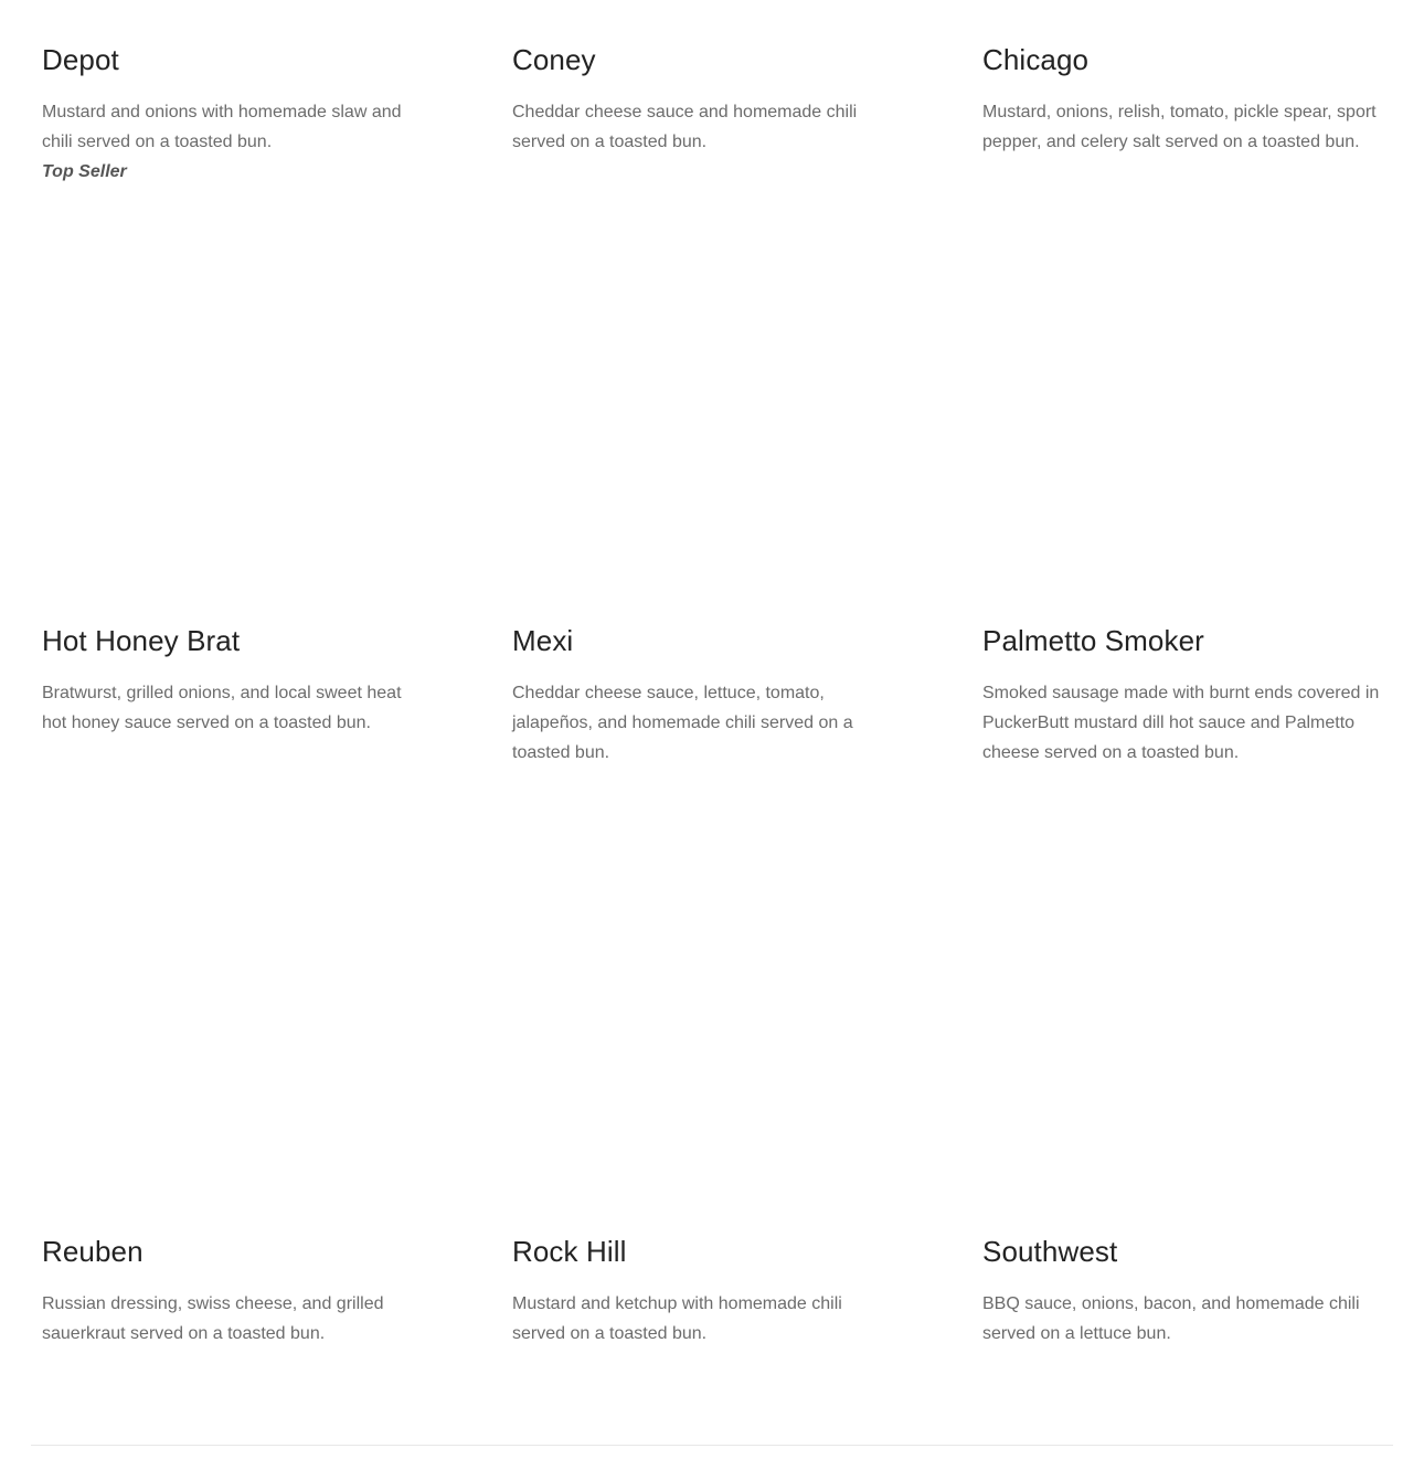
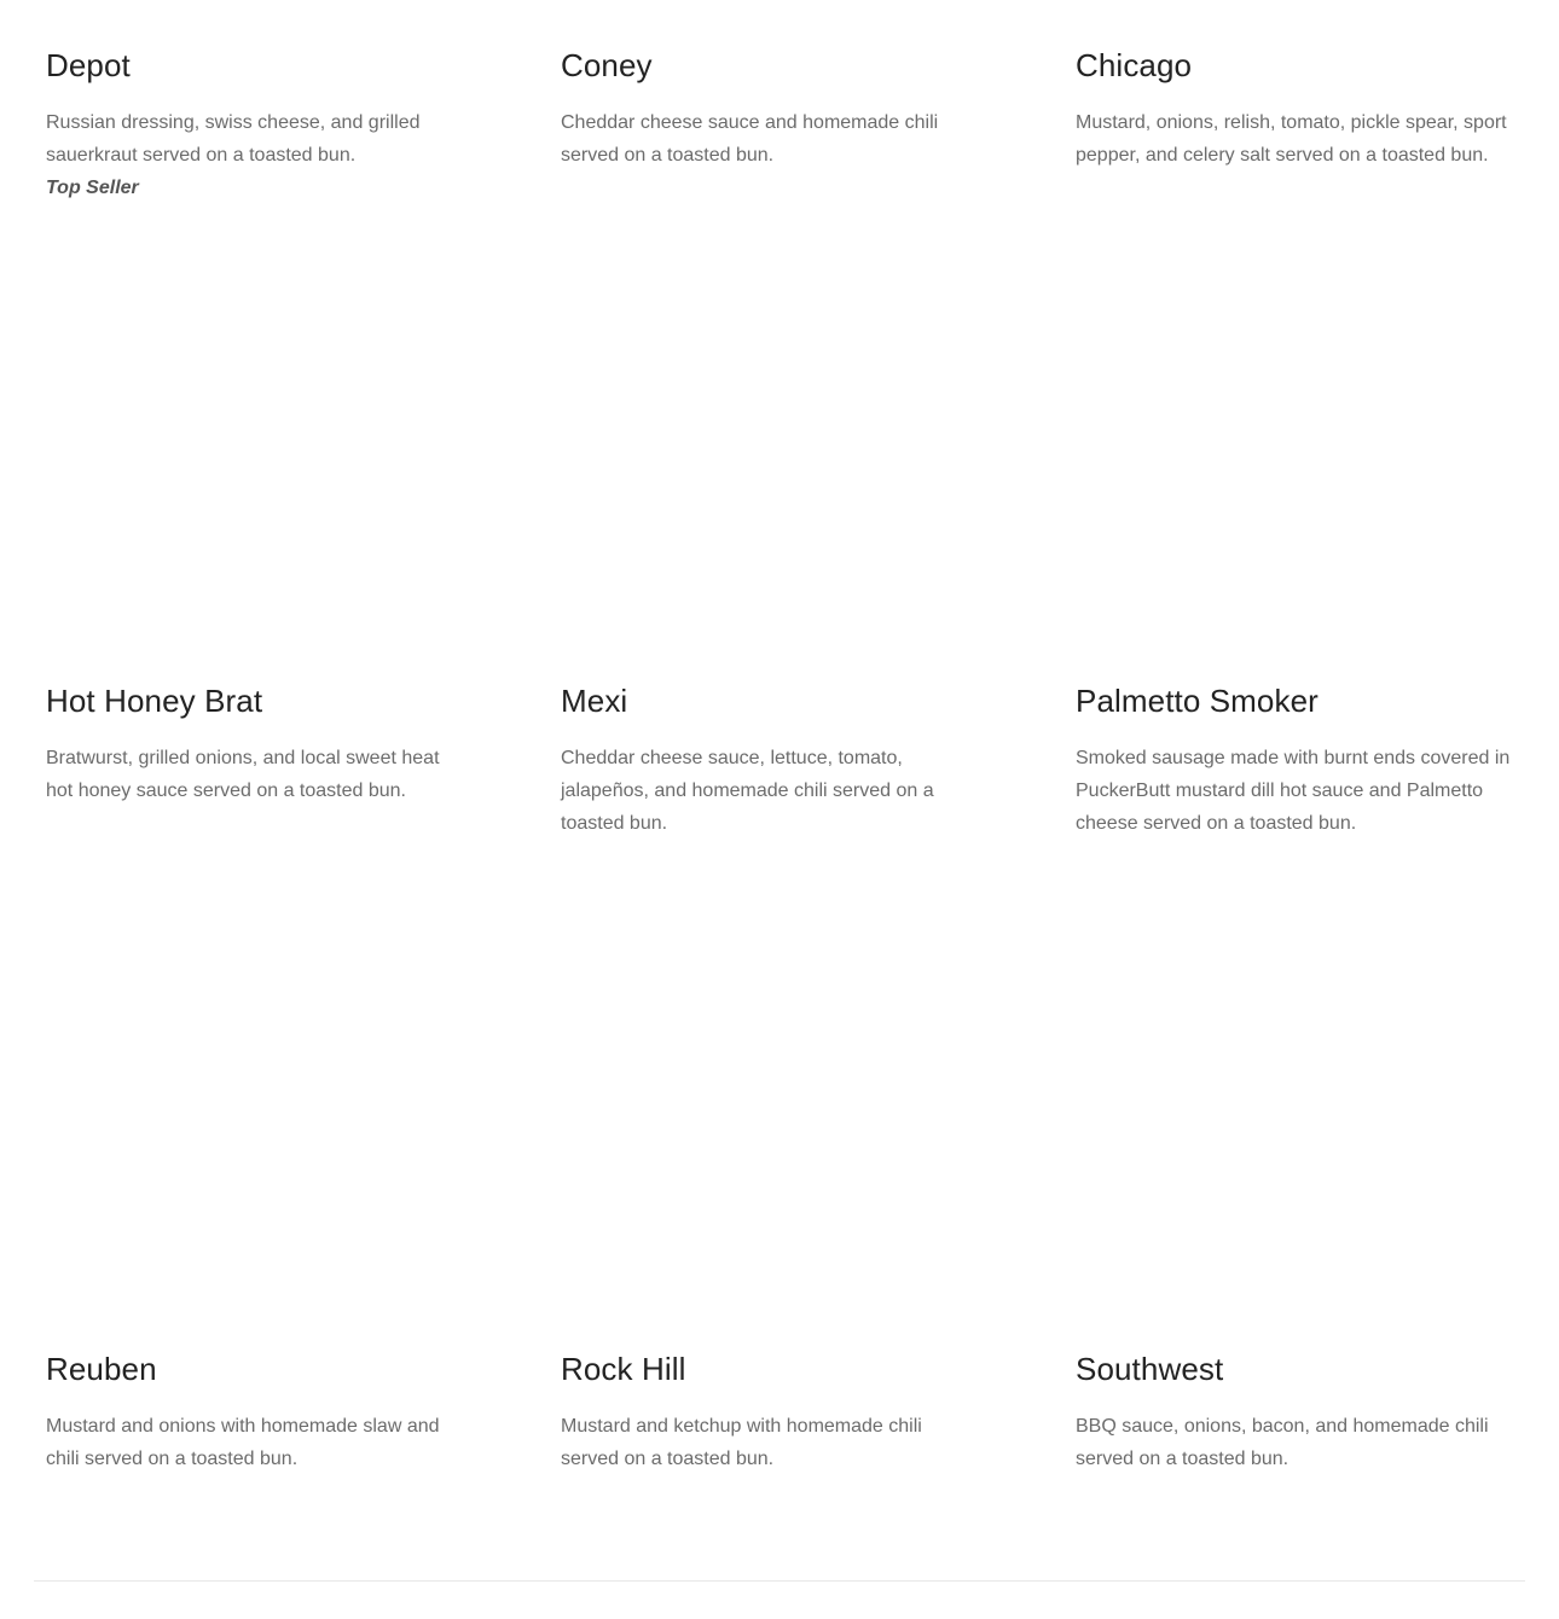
  Depot
- Mustard and onions with homemade slaw and chili served on a toasted bun.
+ Russian dressing, swiss cheese, and grilled sauerkraut served on a toasted bun.
  Top Seller
  Coney
  Cheddar cheese sauce and homemade chili served on a toasted bun.
  Chicago
  Mustard, onions, relish, tomato, pickle spear, sport pepper, and celery salt served on a toasted bun.
  Hot Honey Brat
  Bratwurst, grilled onions, and local sweet heat hot honey sauce served on a toasted bun.
  Mexi
  Cheddar cheese sauce, lettuce, tomato, jalapeños, and homemade chili served on a toasted bun.
  Palmetto Smoker
  Smoked sausage made with burnt ends covered in PuckerButt mustard dill hot sauce and Palmetto cheese served on a toasted bun.
  Reuben
- Russian dressing, swiss cheese, and grilled sauerkraut served on a toasted bun.
+ Mustard and onions with homemade slaw and chili served on a toasted bun.
  Rock Hill
  Mustard and ketchup with homemade chili served on a toasted bun.
  Southwest
- BBQ sauce, onions, bacon, and homemade chili served on a lettuce bun.
+ BBQ sauce, onions, bacon, and homemade chili served on a toasted bun.
